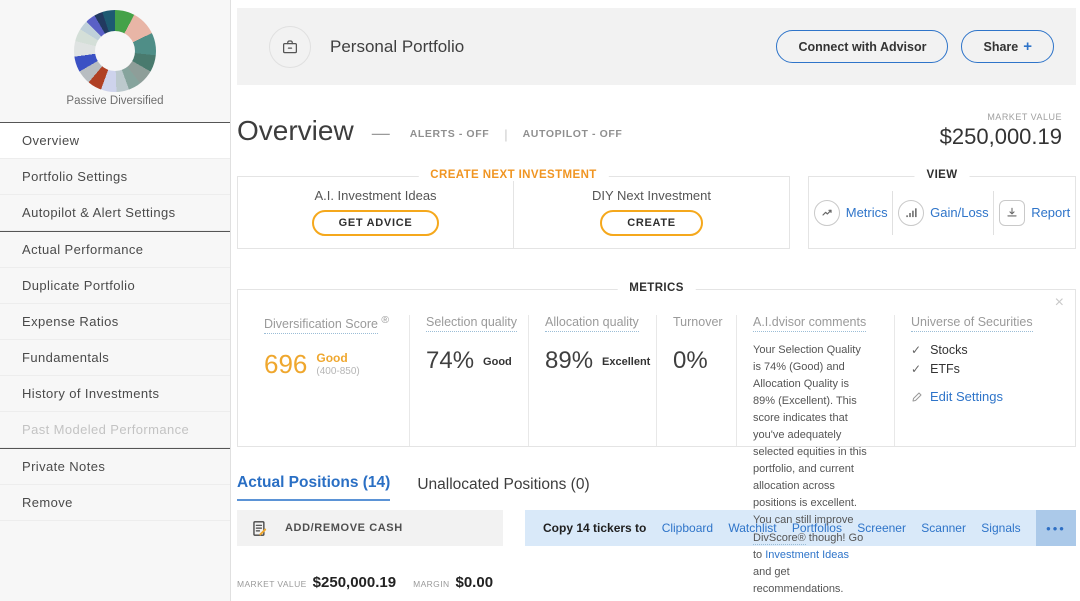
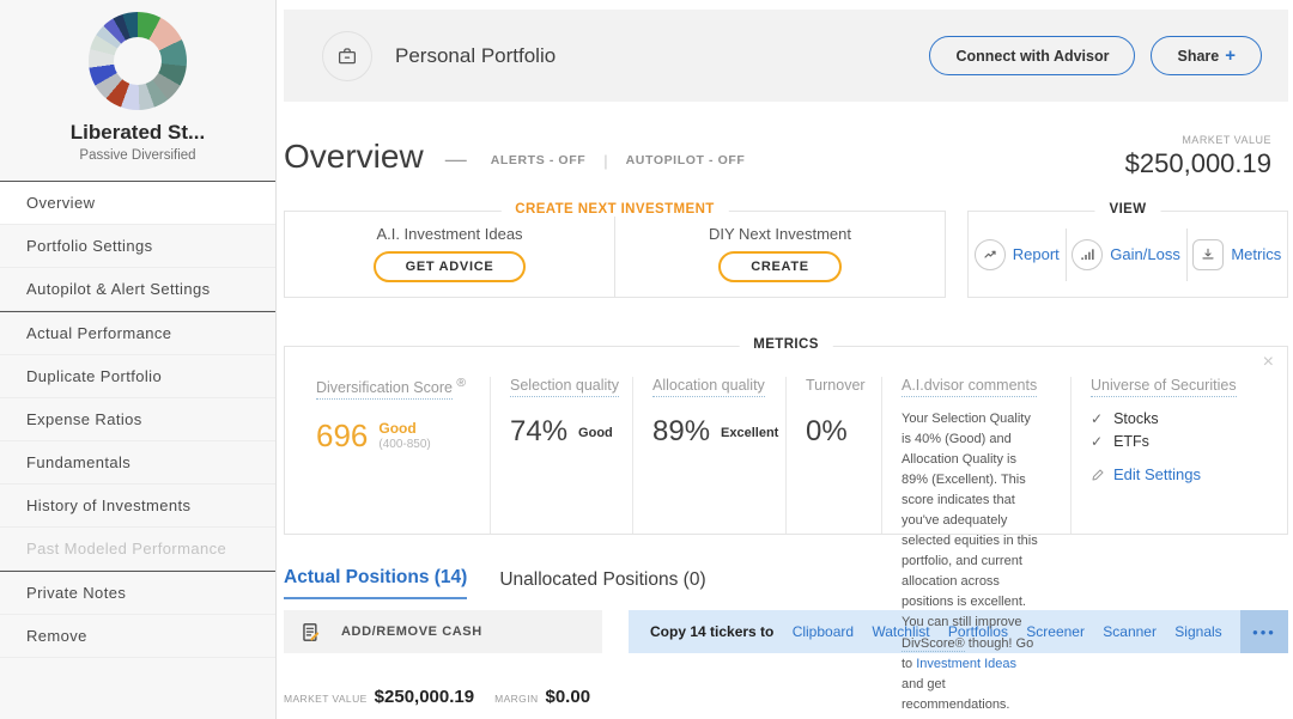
+ Liberated St...
  Passive Diversified
  Overview
  Portfolio Settings
  Autopilot & Alert Settings
  Actual Performance
  Duplicate Portfolio
  Expense Ratios
  Fundamentals
  History of Investments
  Past Modeled Performance
  Private Notes
  Remove
  Personal Portfolio
  Connect with Advisor
  Share
  +
  Overview
  —
  ALERTS - OFF
  |
  AUTOPILOT - OFF
  MARKET VALUE
  $250,000.19
  CREATE NEXT INVESTMENT
  A.I. Investment Ideas
  GET ADVICE
  DIY Next Investment
  CREATE
  VIEW
- Metrics
+ Report
  Gain/Loss
- Report
+ Metrics
  METRICS
  ×
  Diversification Score ®
  696
  Good
  (400-850)
  Selection quality
  74%
  Good
  Allocation quality
  89%
  Excellent
  Turnover
  0%
  A.I.dvisor comments
- Your Selection Quality is 74% (Good) and Allocation Quality is 89% (Excellent). This score indicates that you've adequately selected equities in this portfolio, and current allocation across positions is excellent. You can still improve DivScore® though! Go to Investment Ideas and get recommendations.
+ Your Selection Quality is 40% (Good) and Allocation Quality is 89% (Excellent). This score indicates that you've adequately selected equities in this portfolio, and current allocation across positions is excellent. You can still improve DivScore® though! Go to Investment Ideas and get recommendations.
  Universe of Securities
  ✓ Stocks
  ✓ ETFs
  Edit Settings
  Actual Positions (14)
  Unallocated Positions (0)
  ADD/REMOVE CASH
  Copy 14 tickers to
  Clipboard
  Watchlist
  Portfolios
  Screener
  Scanner
  Signals
  •••
  MARKET VALUE
  $250,000.19
  MARGIN
  $0.00
